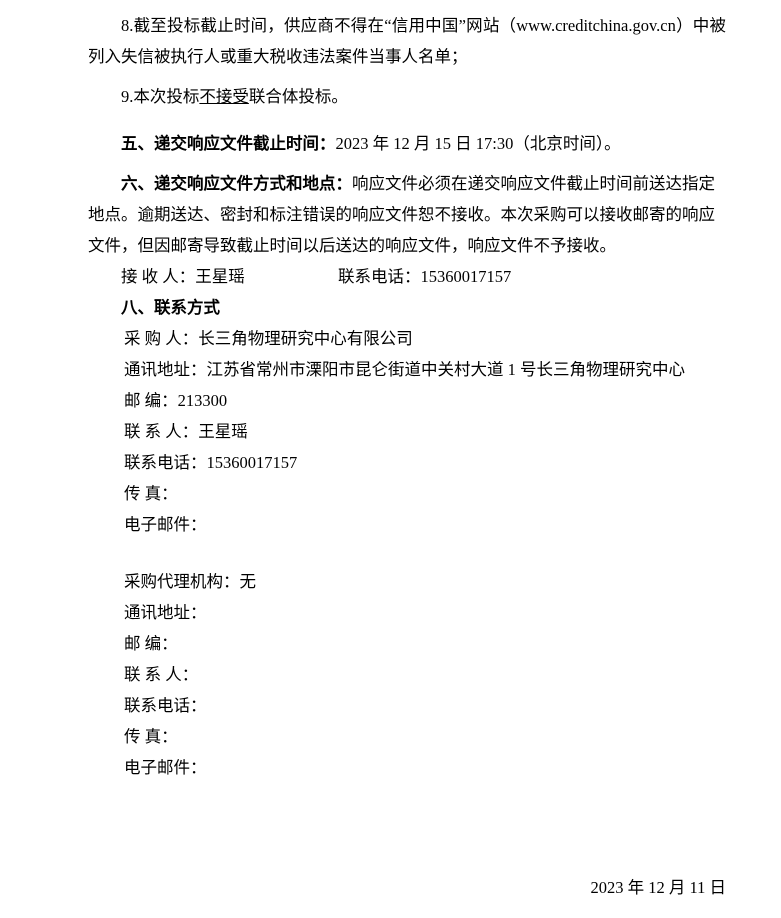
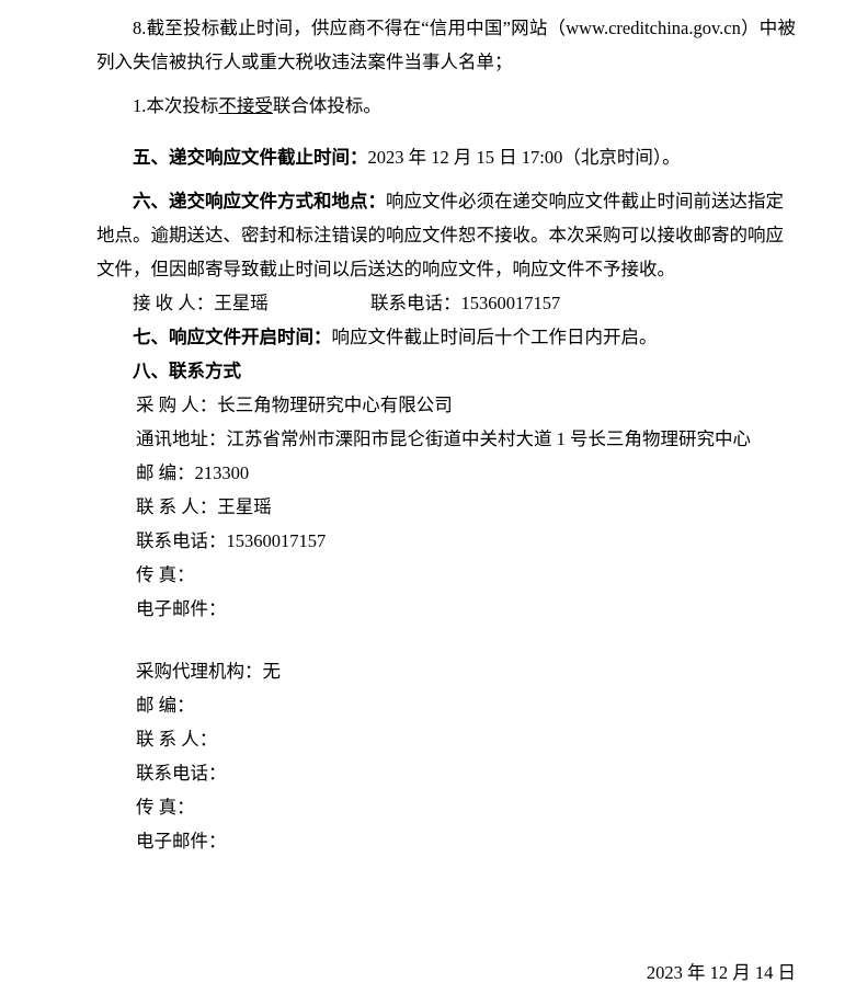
  8.截至投标截止时间，供应商不得在“信用中国”网站（www.creditchina.gov.cn）中被列入失信被执行人或重大税收违法案件当事人名单；
- 9.本次投标不接受联合体投标。
+ 1.本次投标不接受联合体投标。
- 五、递交响应文件截止时间：2023 年 12 月 15 日 17:30（北京时间）。
+ 五、递交响应文件截止时间：2023 年 12 月 15 日 17:00（北京时间）。
  六、递交响应文件方式和地点：响应文件必须在递交响应文件截止时间前送达指定地点。逾期送达、密封和标注错误的响应文件恕不接收。本次采购可以接收邮寄的响应文件，但因邮寄导致截止时间以后送达的响应文件，响应文件不予接收。
  接 收 人：王星瑶
  联系电话：15360017157
+ 七、响应文件开启时间：响应文件截止时间后十个工作日内开启。
  八、联系方式
  采 购 人：长三角物理研究中心有限公司
  通讯地址：江苏省常州市溧阳市昆仑街道中关村大道 1 号长三角物理研究中心
  邮 编：213300
  联 系 人：王星瑶
  联系电话：15360017157
  传 真：
  电子邮件：
  采购代理机构：无
- 通讯地址：
  邮 编：
  联 系 人：
  联系电话：
  传 真：
  电子邮件：
- 2023 年 12 月 11 日
+ 2023 年 12 月 14 日
